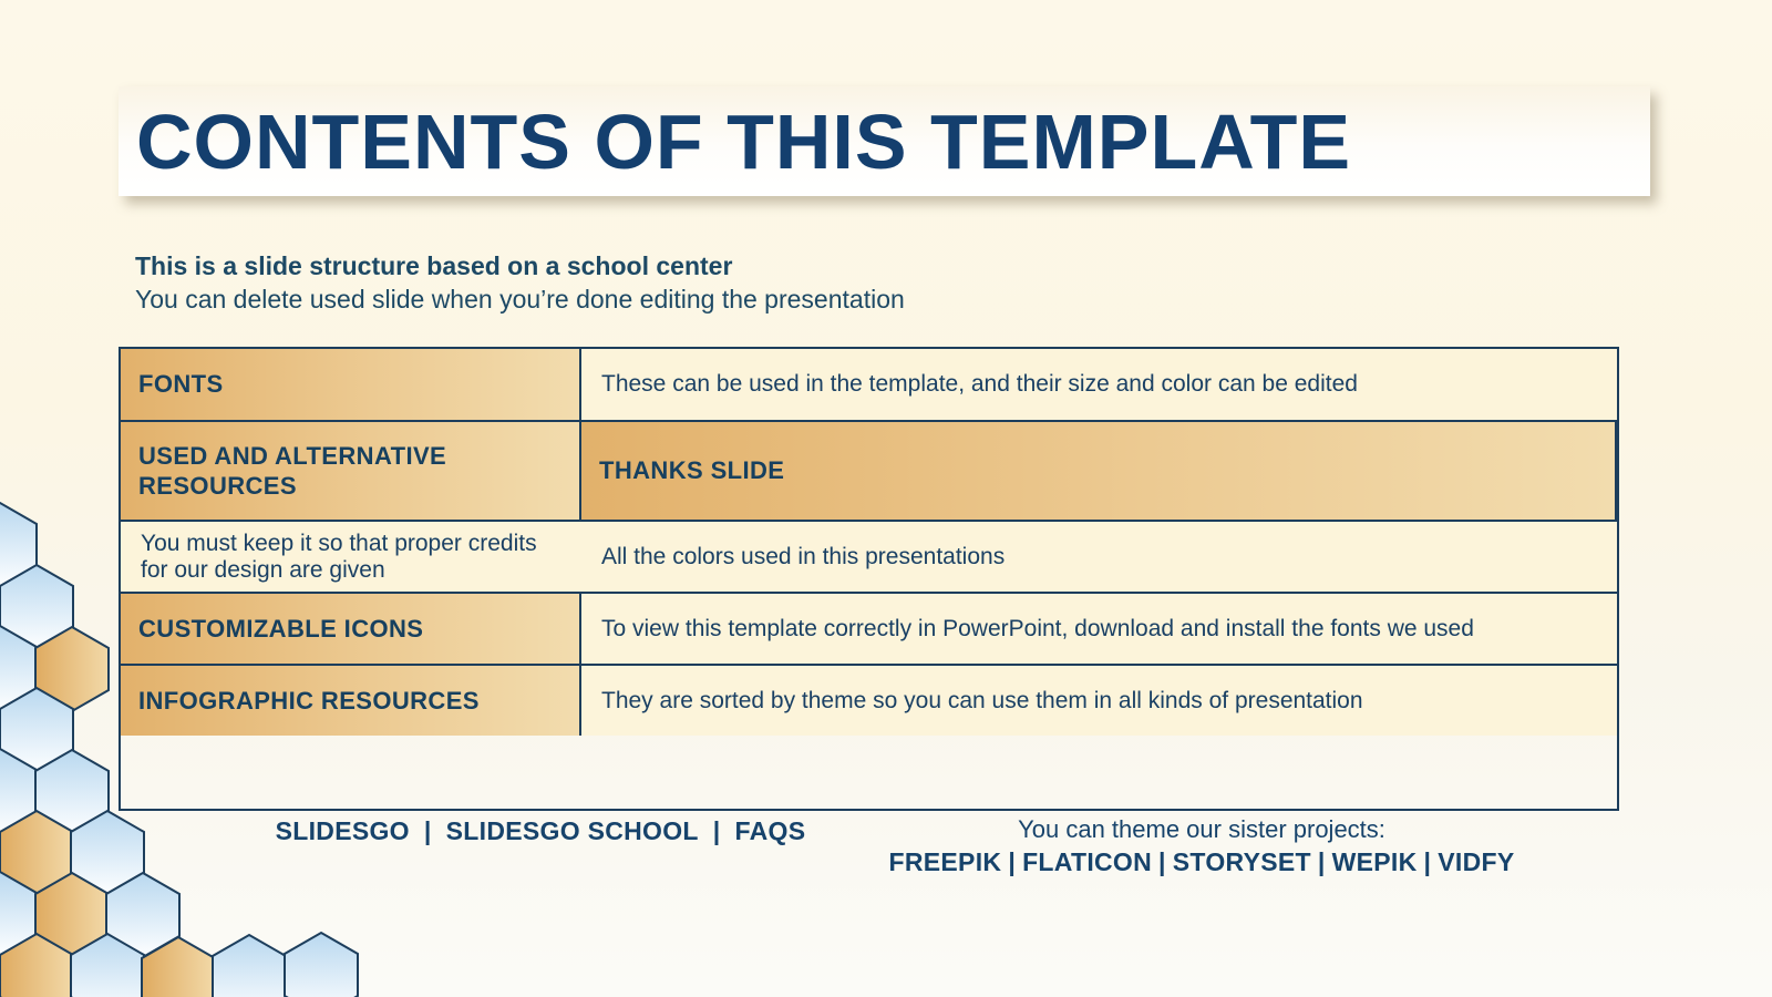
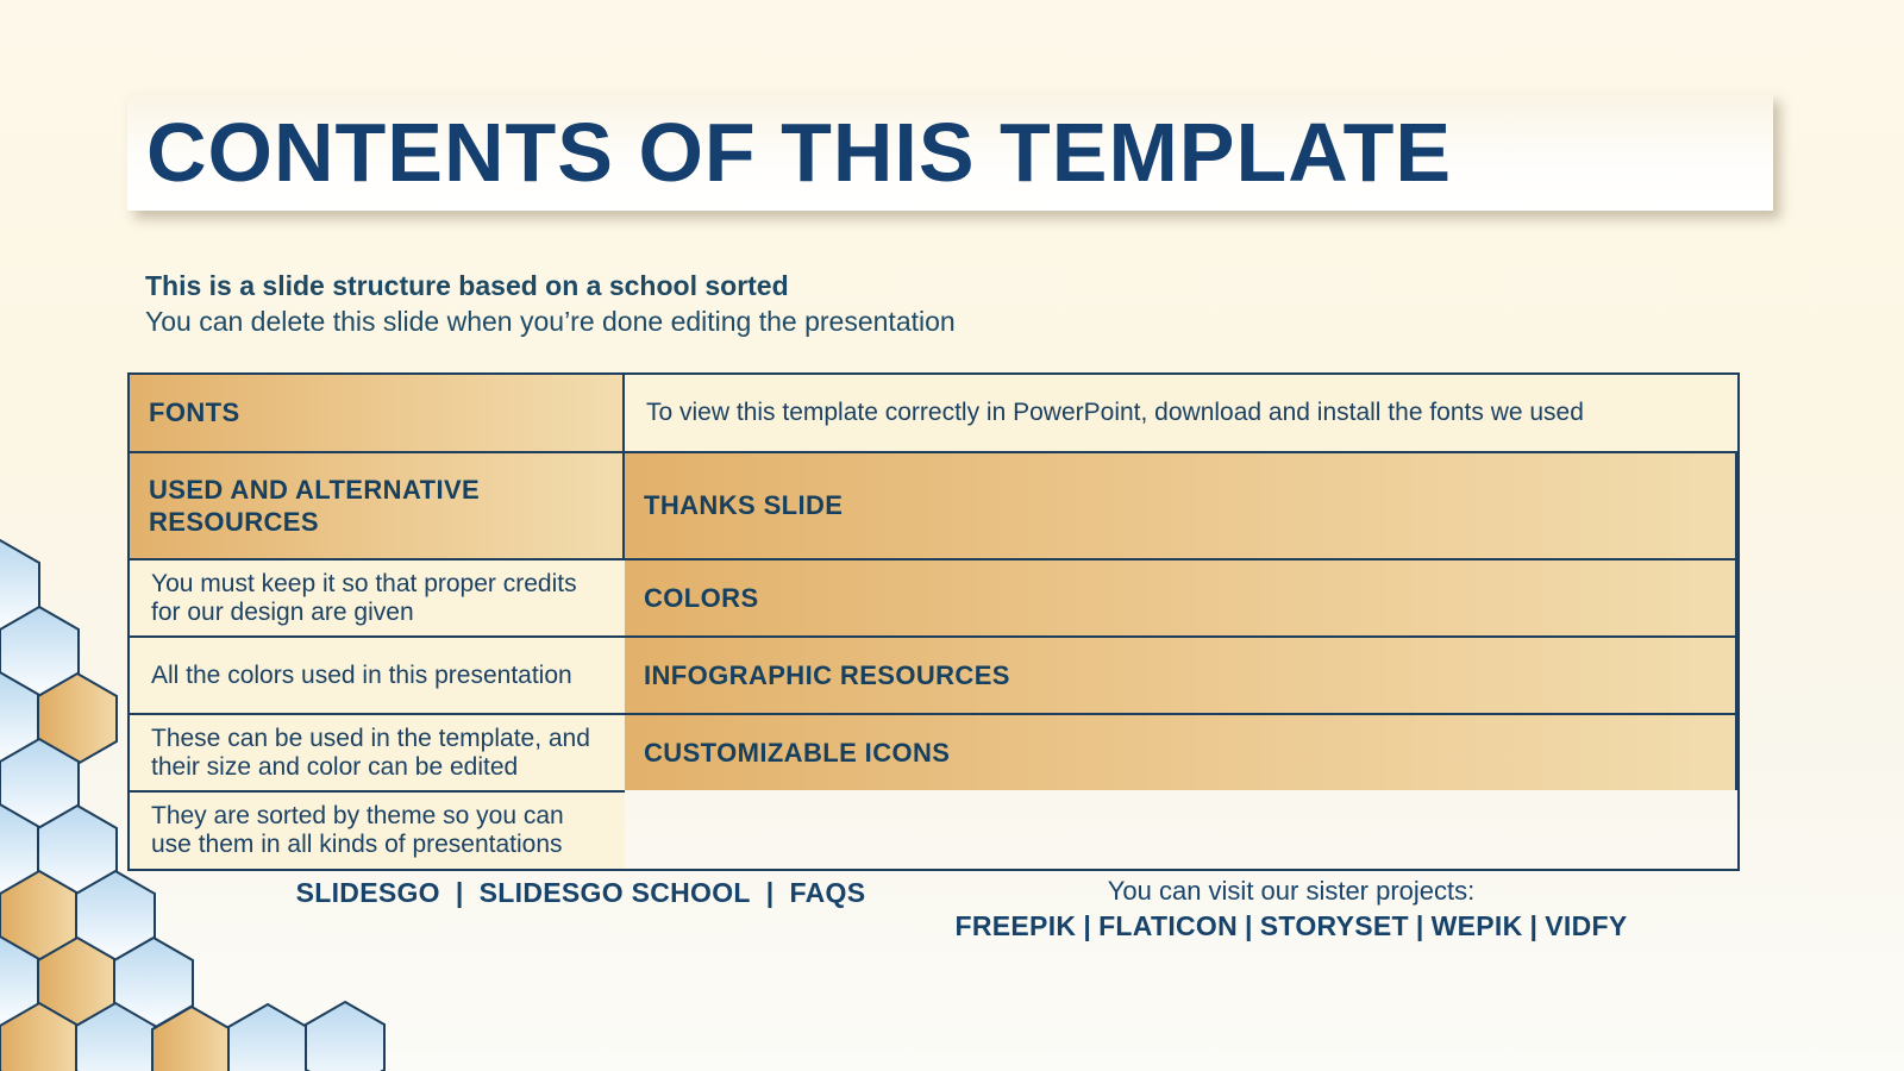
  CONTENTS OF THIS TEMPLATE
- This is a slide structure based on a school center
+ This is a slide structure based on a school sorted
- You can delete used slide when you’re done editing the presentation
+ You can delete this slide when you’re done editing the presentation
  FONTS
- These can be used in the template, and their size and color can be edited
+ To view this template correctly in PowerPoint, download and install the fonts we used
  USED AND ALTERNATIVE RESOURCES
  THANKS SLIDE
  You must keep it so that proper credits for our design are given
+ COLORS
- All the colors used in this presentations
+ All the colors used in this presentation
- CUSTOMIZABLE ICONS
+ INFOGRAPHIC RESOURCES
- To view this template correctly in PowerPoint, download and install the fonts we used
+ These can be used in the template, and their size and color can be edited
- INFOGRAPHIC RESOURCES
+ CUSTOMIZABLE ICONS
- They are sorted by theme so you can use them in all kinds of presentation
+ They are sorted by theme so you can use them in all kinds of presentations
  SLIDESGO | SLIDESGO SCHOOL | FAQS
- You can theme our sister projects:
+ You can visit our sister projects:
  FREEPIK | FLATICON | STORYSET | WEPIK | VIDFY
